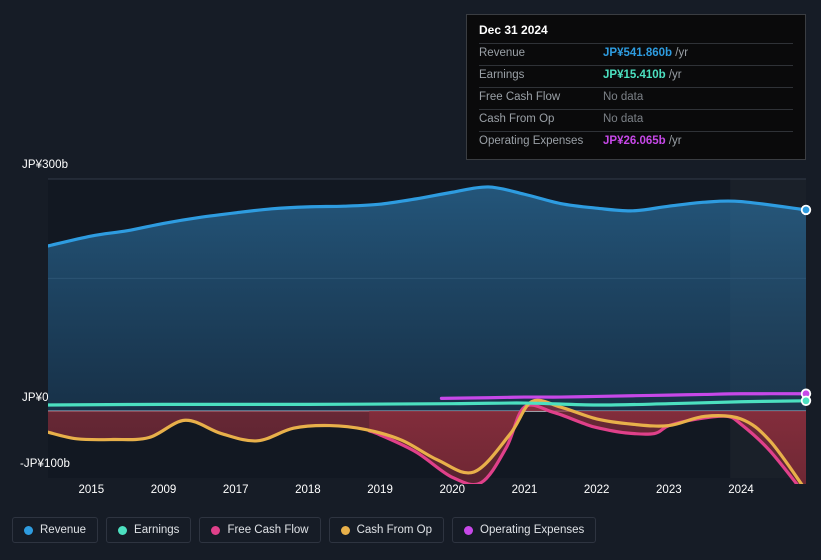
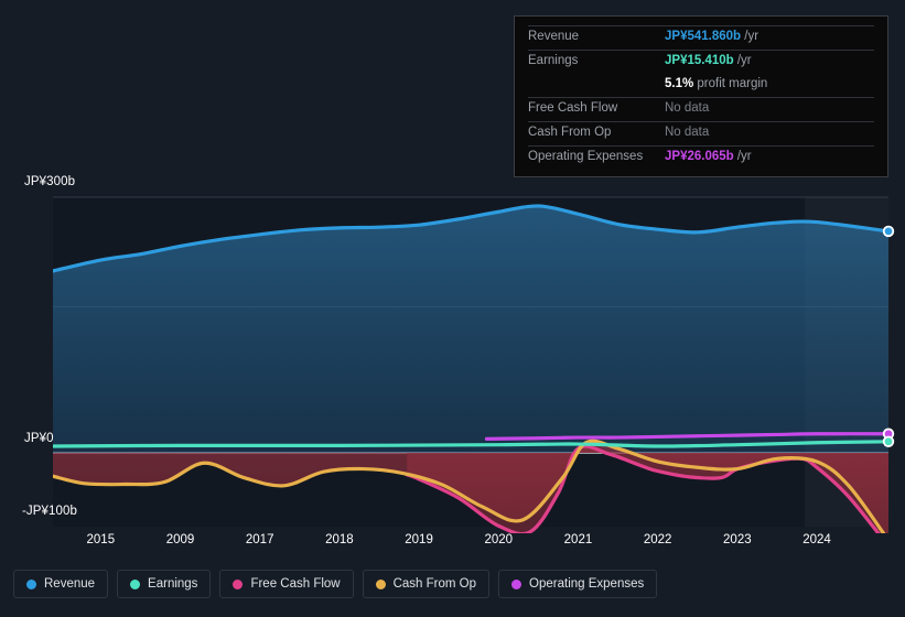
  JP¥300b
  JP¥0
  -JP¥100b
  2015
  2009
  2017
  2018
  2019
  2020
  2021
  2022
  2023
  2024
- Dec 31 2024
  Revenue
  JP¥541.860b /yr
  Earnings
  JP¥15.410b /yr
+ 5.1% profit margin
  Free Cash Flow
  No data
  Cash From Op
  No data
  Operating Expenses
  JP¥26.065b /yr
  Revenue
  Earnings
  Free Cash Flow
  Cash From Op
  Operating Expenses
